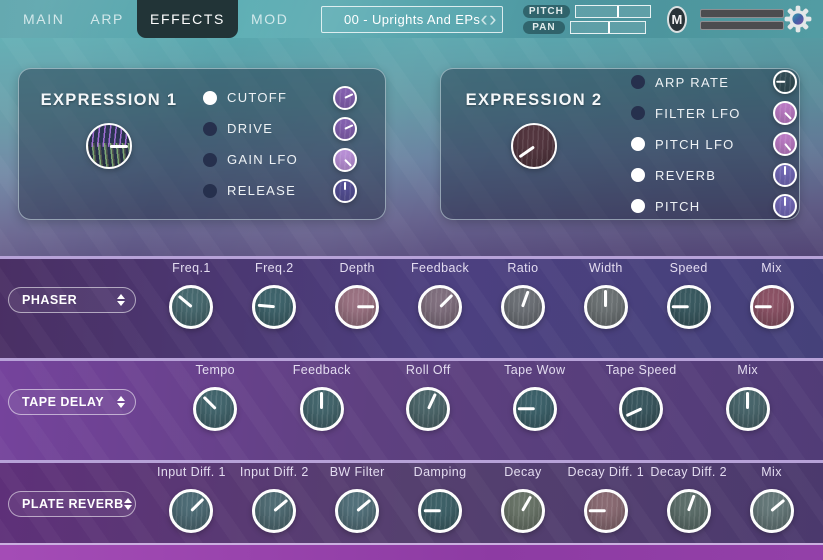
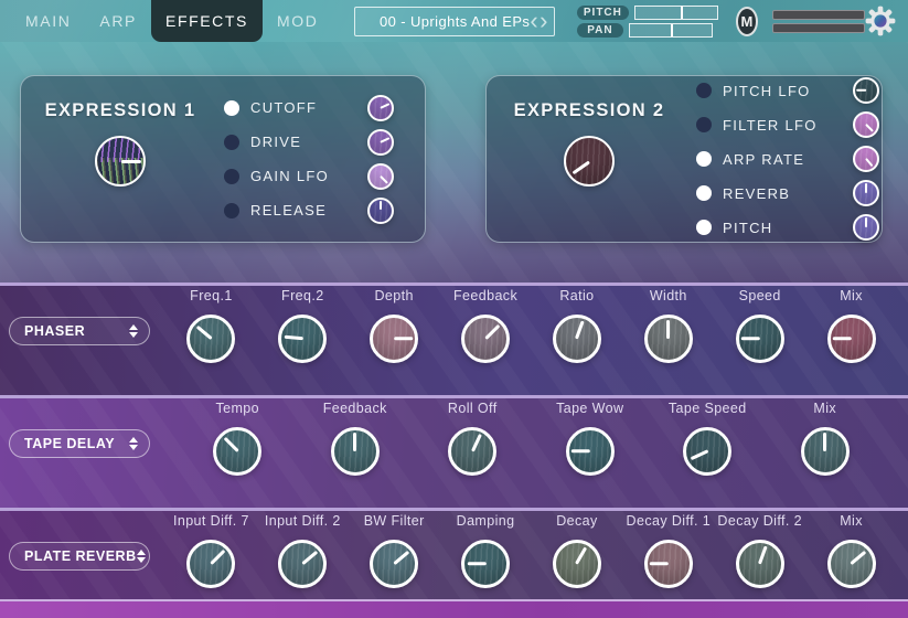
  MAIN
  ARP
  EFFECTS
  MOD
  00 - Uprights And EPs
  ‹
  ›
  EXPRESSION 1
  CUTOFF
  DRIVE
  GAIN LFO
  RELEASE
  EXPRESSION 2
- ARP RATE
+ PITCH LFO
  FILTER LFO
- PITCH LFO
+ ARP RATE
  REVERB
  PITCH
  PHASER
  Freq.1
  Freq.2
  Depth
  Feedback
  Ratio
  Width
  Speed
  Mix
  TAPE DELAY
  Tempo
  Feedback
  Roll Off
  Tape Wow
  Tape Speed
  Mix
  PLATE REVERB
- Input Diff. 1
+ Input Diff. 7
  Input Diff. 2
  BW Filter
  Damping
  Decay
  Decay Diff. 1
  Decay Diff. 2
  Mix
